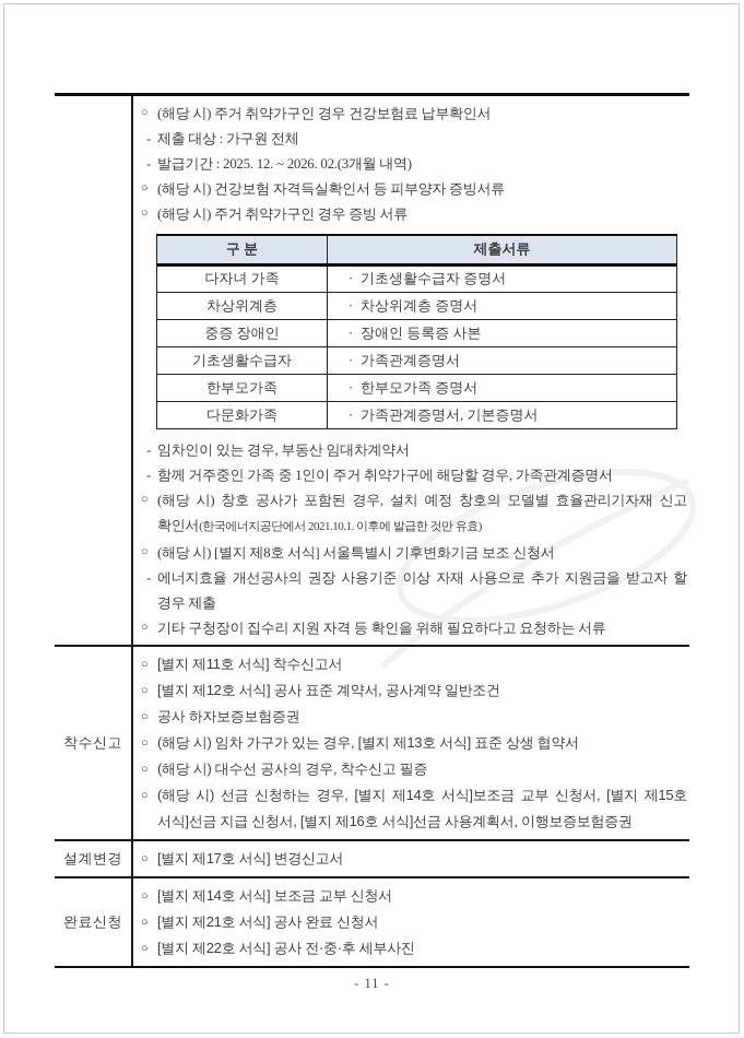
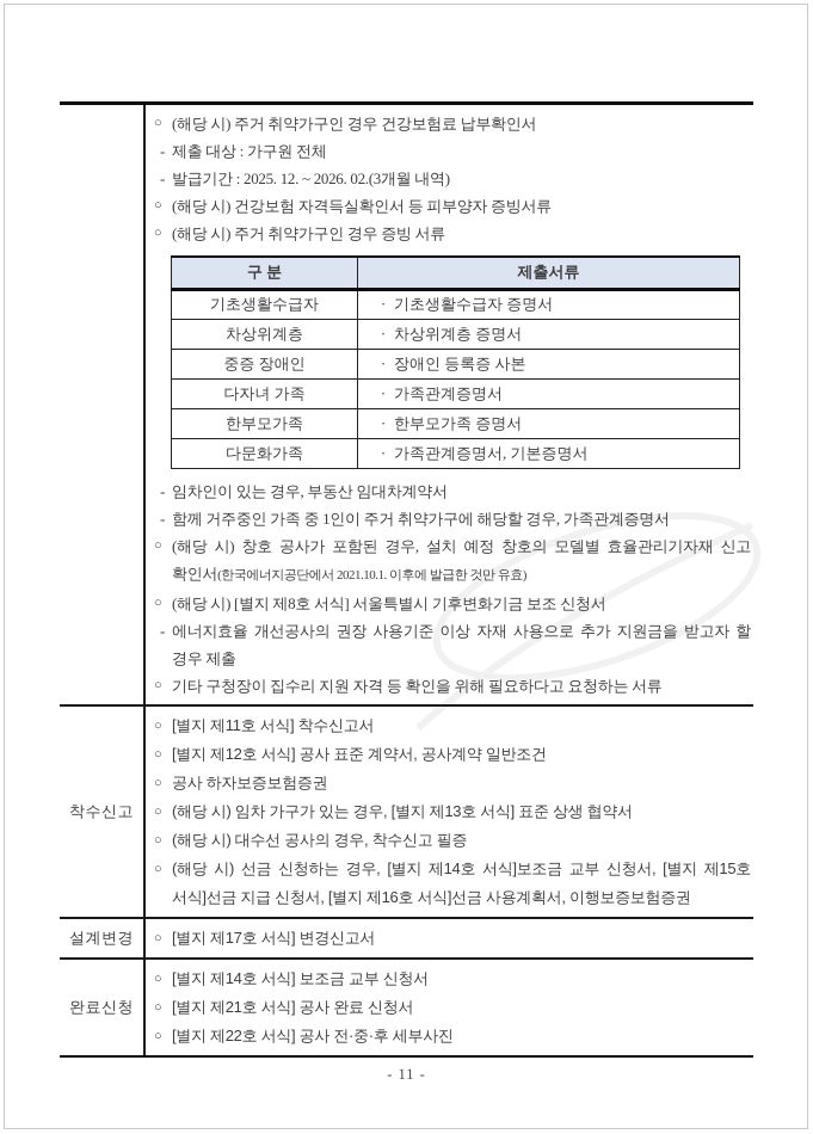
  ○
  (해당 시) 주거 취약가구인 경우 건강보험료 납부확인서
  -
  제출 대상 : 가구원 전체
  -
  발급기간 : 2025. 12. ~ 2026. 02.(3개월 내역)
  ○
  (해당 시) 건강보험 자격득실확인서 등 피부양자 증빙서류
  ○
  (해당 시) 주거 취약가구인 경우 증빙 서류
  구 분	제출서류
- 다자녀 가족	· 기초생활수급자 증명서
+ 기초생활수급자	· 기초생활수급자 증명서
  차상위계층	· 차상위계층 증명서
  중증 장애인	· 장애인 등록증 사본
- 기초생활수급자	· 가족관계증명서
+ 다자녀 가족	· 가족관계증명서
  한부모가족	· 한부모가족 증명서
  다문화가족	· 가족관계증명서, 기본증명서
  -
  임차인이 있는 경우, 부동산 임대차계약서
  -
  함께 거주중인 가족 중 1인이 주거 취약가구에 해당할 경우, 가족관계증명서
  ○
  (해당 시) 창호 공사가 포함된 경우, 설치 예정 창호의 모델별 효율관리기자재 신고 확인서(한국에너지공단에서 2021.10.1. 이후에 발급한 것만 유효)
  ○
  (해당 시) [별지 제8호 서식] 서울특별시 기후변화기금 보조 신청서
  -
  에너지효율 개선공사의 권장 사용기준 이상 자재 사용으로 추가 지원금을 받고자 할 경우 제출
  ○
  기타 구청장이 집수리 지원 자격 등 확인을 위해 필요하다고 요청하는 서류
  착수신고
  ○
  [별지 제11호 서식] 착수신고서
  ○
  [별지 제12호 서식] 공사 표준 계약서, 공사계약 일반조건
  ○
  공사 하자보증보험증권
  ○
  (해당 시) 임차 가구가 있는 경우, [별지 제13호 서식] 표준 상생 협약서
  ○
  (해당 시) 대수선 공사의 경우, 착수신고 필증
  ○
  (해당 시) 선금 신청하는 경우, [별지 제14호 서식]보조금 교부 신청서, [별지 제15호 서식]선금 지급 신청서, [별지 제16호 서식]선금 사용계획서, 이행보증보험증권
  설계변경
  ○
  [별지 제17호 서식] 변경신고서
  완료신청
  ○
  [별지 제14호 서식] 보조금 교부 신청서
  ○
  [별지 제21호 서식] 공사 완료 신청서
  ○
  [별지 제22호 서식] 공사 전·중·후 세부사진
  - 11 -
